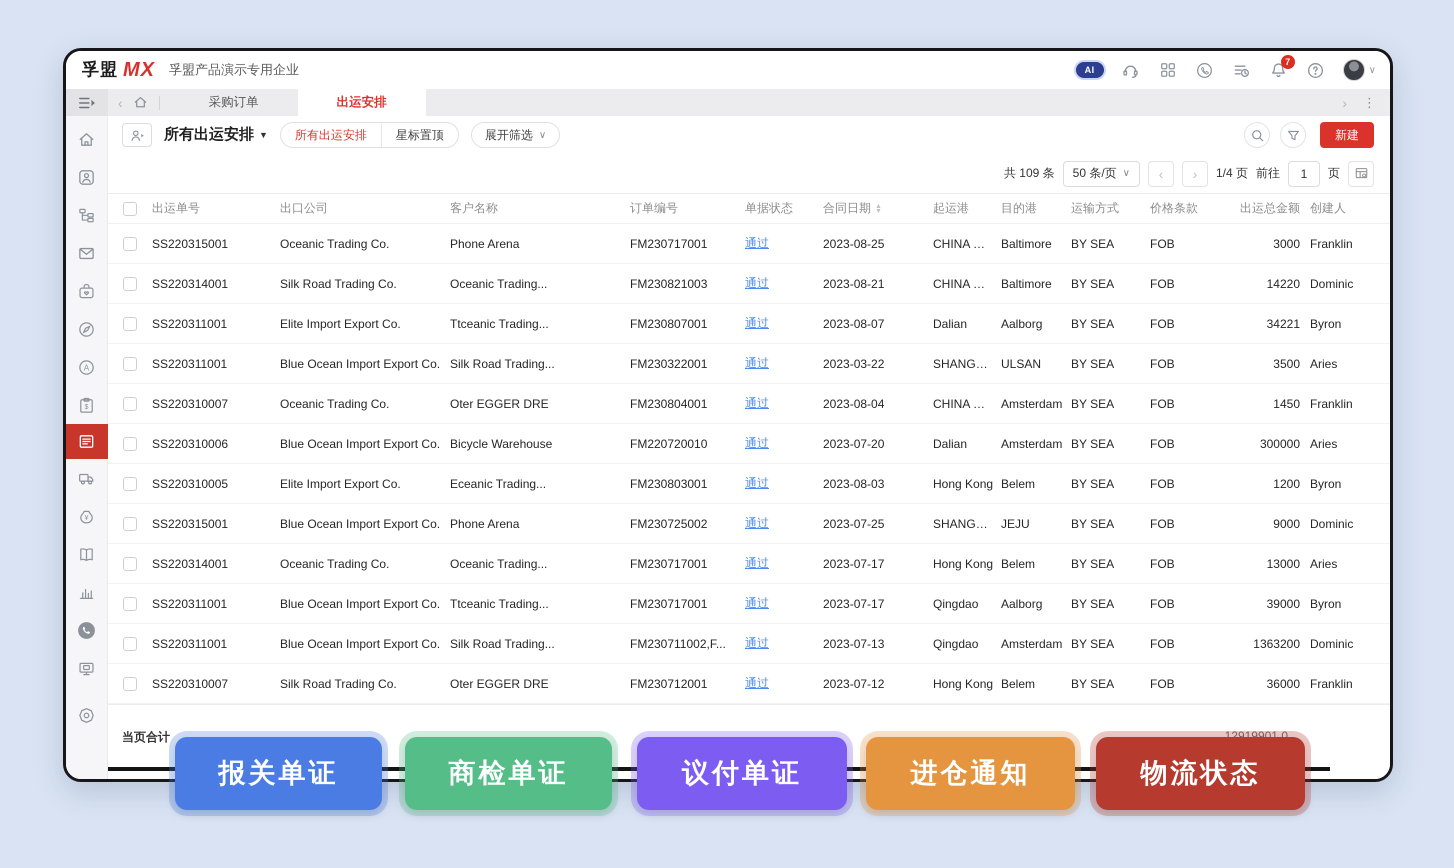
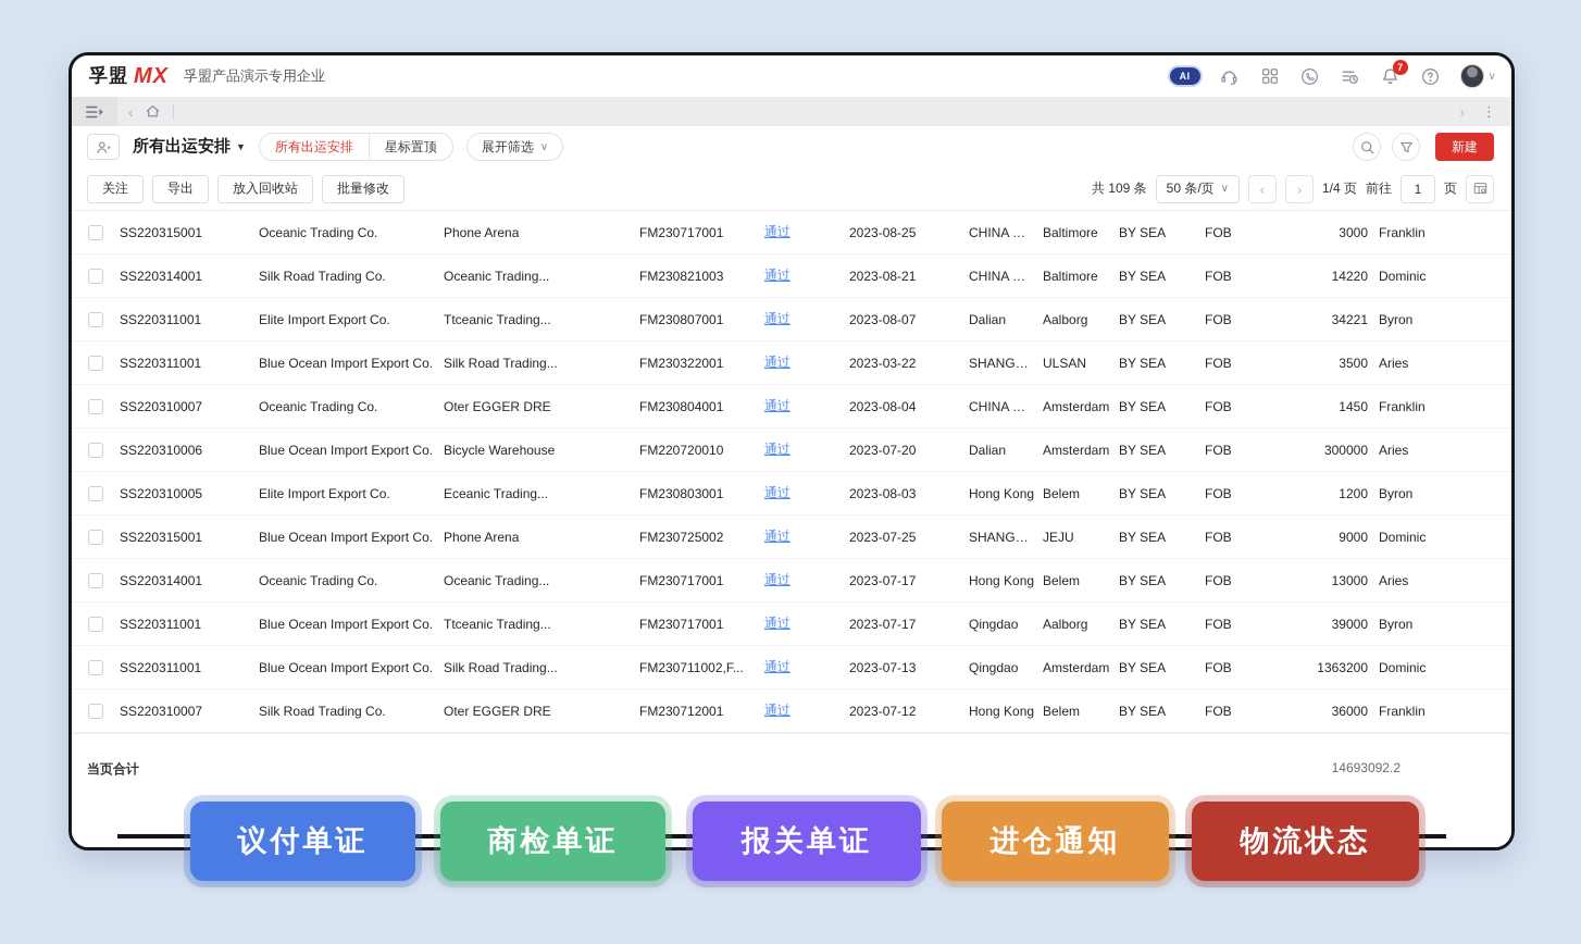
  孚盟
  MX
  孚盟产品演示专用企业
  AI
  7
  ∨
  ‹
- 采购订单
- 出运安排
  ›
  ⋮
- A
- $
- ¥
  所有出运安排
  ▼
  所有出运安排
  星标置顶
  展开筛选
  ∨
  新建
+ 关注
+ 导出
+ 放入回收站
+ 批量修改
  共 109 条
  50 条/页
  ∨
  ‹
  ›
  1/4 页
  前往
  1
  页
- 出运单号
- 出口公司
- 客户名称
- 订单编号
- 单据状态
- 合同日期
- 起运港
- 目的港
- 运输方式
- 价格条款
- 出运总金额
- 创建人
  SS220315001
  Oceanic Trading Co.
  Phone Arena
  FM230717001
  通过
  2023-08-25
  CHINA MA...
  Baltimore
  BY SEA
  FOB
  3000
  Franklin
  SS220314001
  Silk Road Trading Co.
  Oceanic Trading...
  FM230821003
  通过
  2023-08-21
  CHINA MA...
  Baltimore
  BY SEA
  FOB
  14220
  Dominic
  SS220311001
  Elite Import Export Co.
  Ttceanic Trading...
  FM230807001
  通过
  2023-08-07
  Dalian
  Aalborg
  BY SEA
  FOB
  34221
  Byron
  SS220311001
  Blue Ocean Import Export Co.
  Silk Road Trading...
  FM230322001
  通过
  2023-03-22
  SHANGHAI
  ULSAN
  BY SEA
  FOB
  3500
  Aries
  SS220310007
  Oceanic Trading Co.
  Oter EGGER DRE
  FM230804001
  通过
  2023-08-04
  CHINA MA...
  Amsterdam
  BY SEA
  FOB
  1450
  Franklin
  SS220310006
  Blue Ocean Import Export Co.
  Bicycle Warehouse
  FM220720010
  通过
  2023-07-20
  Dalian
  Amsterdam
  BY SEA
  FOB
  300000
  Aries
  SS220310005
  Elite Import Export Co.
  Eceanic Trading...
  FM230803001
  通过
  2023-08-03
  Hong Kong
  Belem
  BY SEA
  FOB
  1200
  Byron
  SS220315001
  Blue Ocean Import Export Co.
  Phone Arena
  FM230725002
  通过
  2023-07-25
  SHANGHAI
  JEJU
  BY SEA
  FOB
  9000
  Dominic
  SS220314001
  Oceanic Trading Co.
  Oceanic Trading...
  FM230717001
  通过
  2023-07-17
  Hong Kong
  Belem
  BY SEA
  FOB
  13000
  Aries
  SS220311001
  Blue Ocean Import Export Co.
  Ttceanic Trading...
  FM230717001
  通过
  2023-07-17
  Qingdao
  Aalborg
  BY SEA
  FOB
  39000
  Byron
  SS220311001
  Blue Ocean Import Export Co.
  Silk Road Trading...
  FM230711002,F...
  通过
  2023-07-13
  Qingdao
  Amsterdam
  BY SEA
  FOB
  1363200
  Dominic
  SS220310007
  Silk Road Trading Co.
  Oter EGGER DRE
  FM230712001
  通过
  2023-07-12
  Hong Kong
  Belem
  BY SEA
  FOB
  36000
  Franklin
  当页合计
- 12919901.0
+ 14693092.2
- 报关单证
+ 议付单证
  商检单证
- 议付单证
+ 报关单证
  进仓通知
  物流状态
